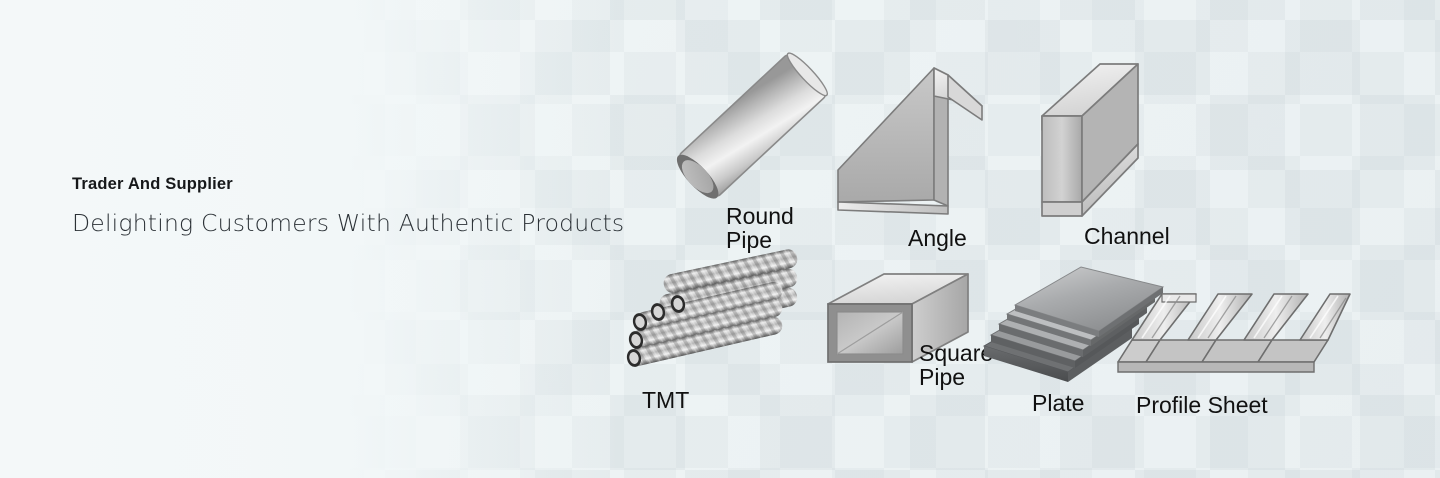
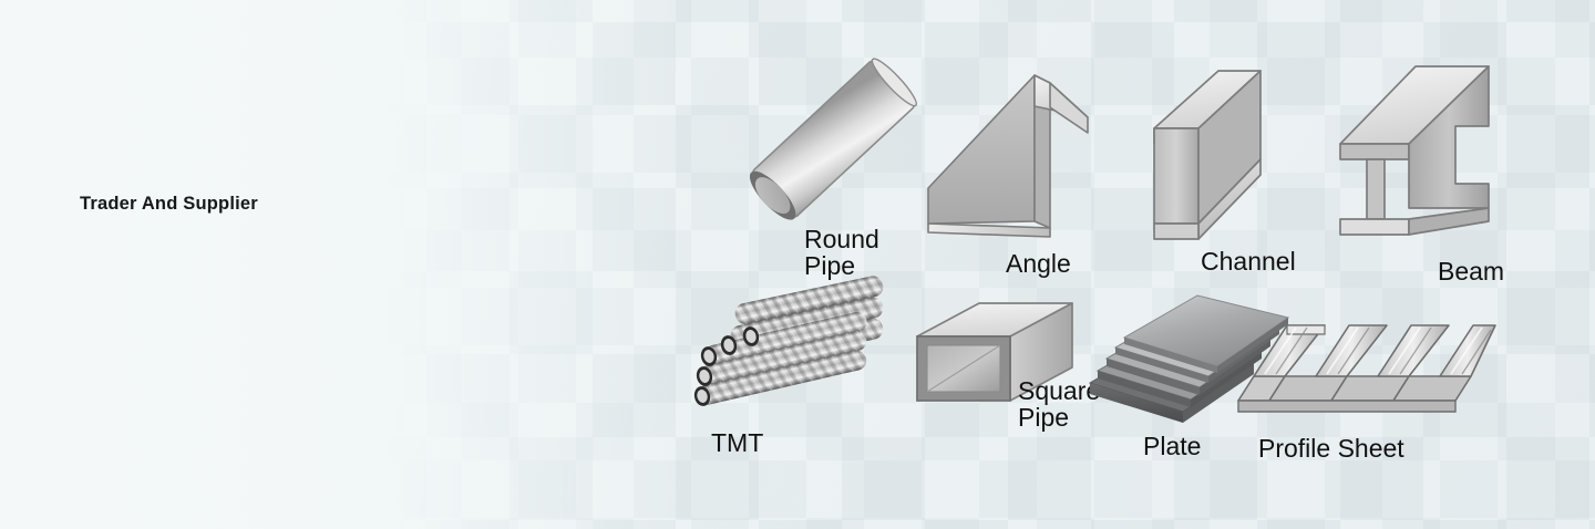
  Trader And Supplier
- Delighting Customers With Authentic Products
  Round
  Pipe
  Angle
  Channel
+ Beam
  TMT
  Squar
  Pipe
  Plate
  Profile Sheet
